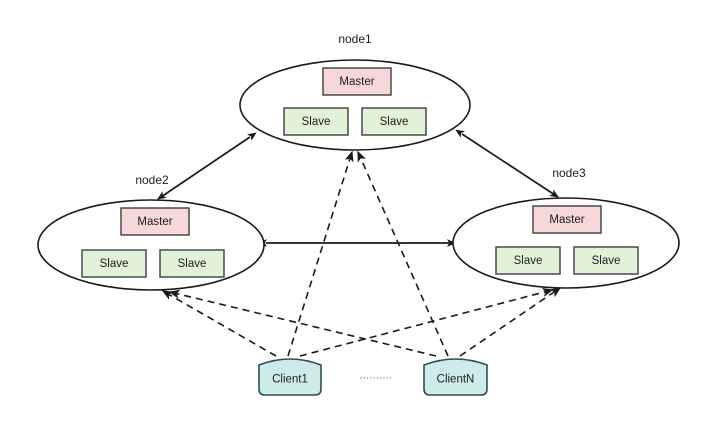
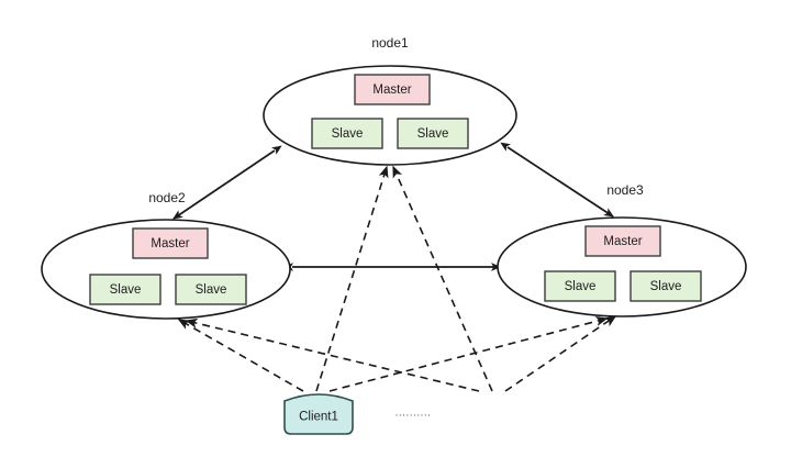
  node1
  Master
  Slave
  Slave
  node2
  Master
  Slave
  Slave
  node3
  Master
  Slave
  Slave
  Client1
- ClientN
  ..........
